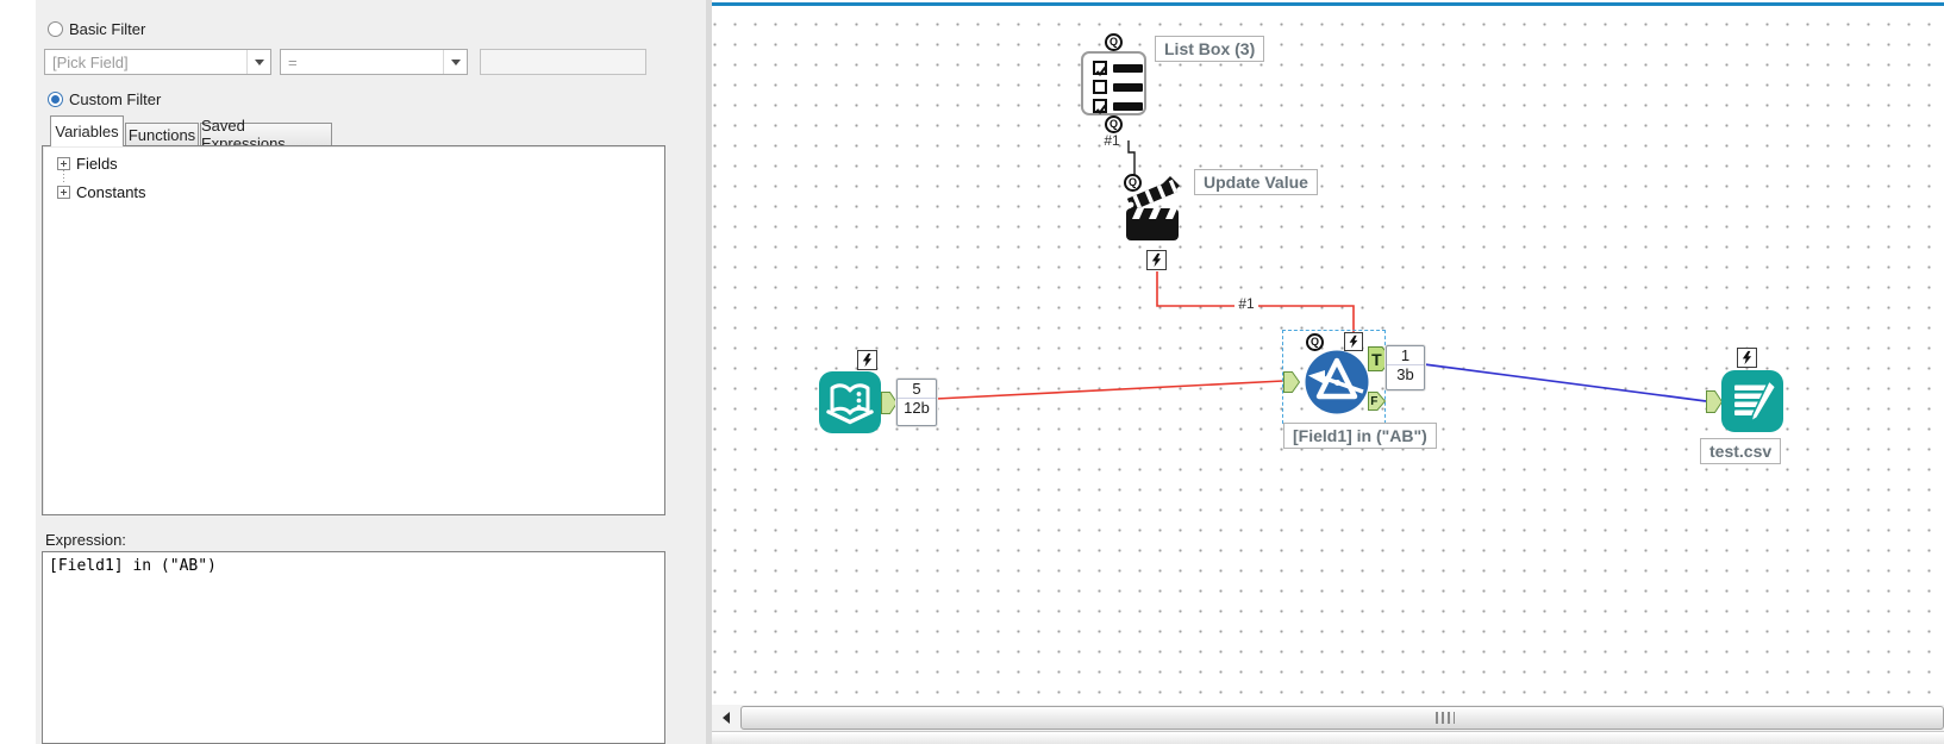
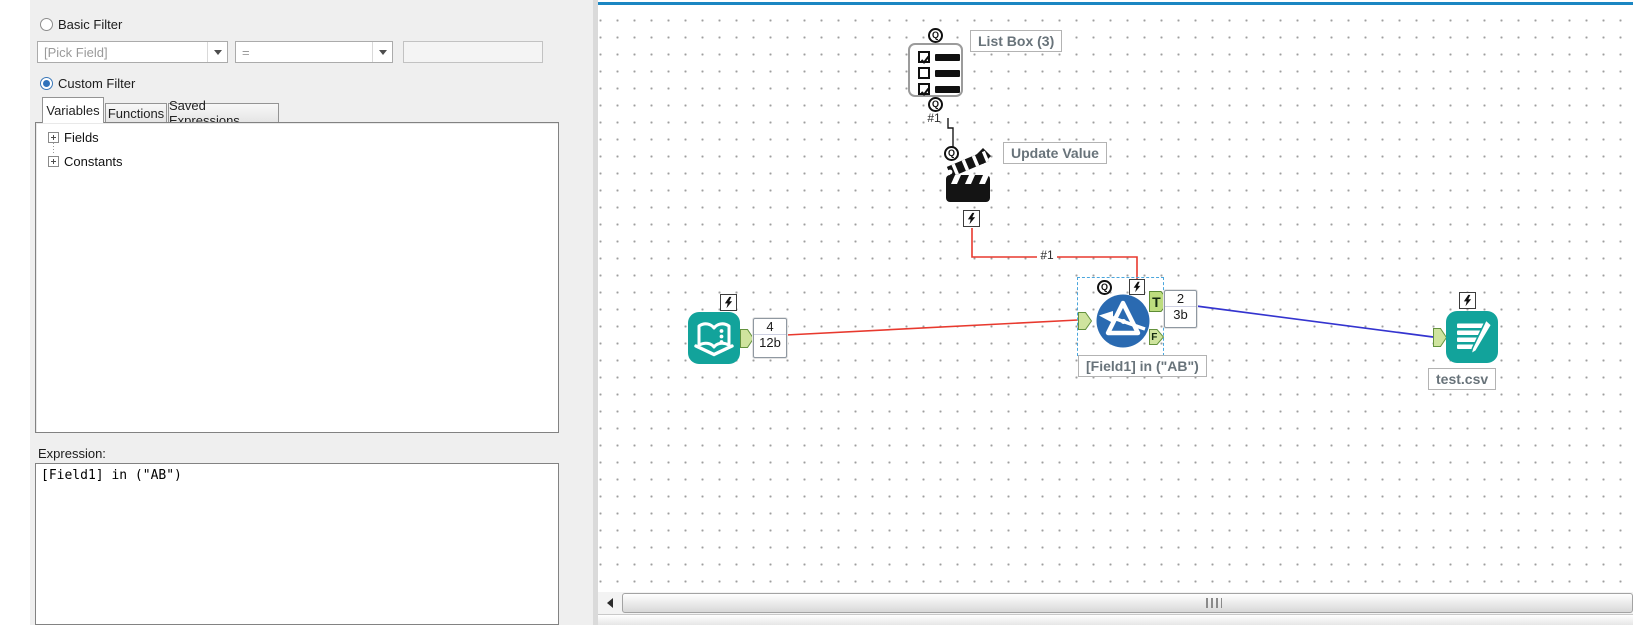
  Basic Filter
  [Pick Field]
  =
  Custom Filter
  Variables
  Functions
  Saved Expressions
  Fields
  Constants
  Expression:
  [Field1] in ("AB")
  Q
  Q
  #1
  List Box (3)
  Q
  Update Value
- 5
+ 4
  12b
  #1
  Q
  T
  F
- 1
+ 2
  3b
  [Field1] in ("AB")
  test.csv
